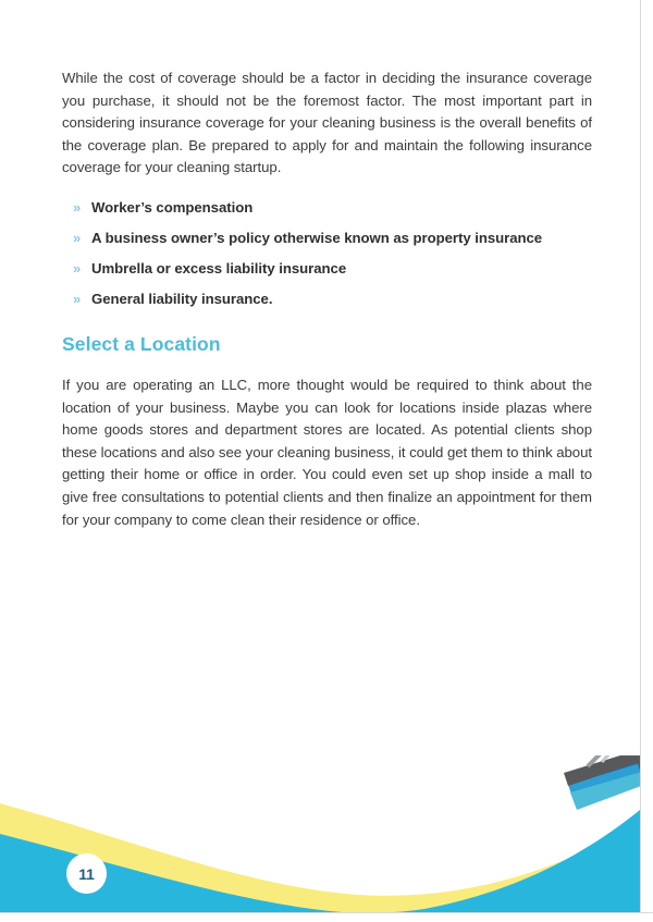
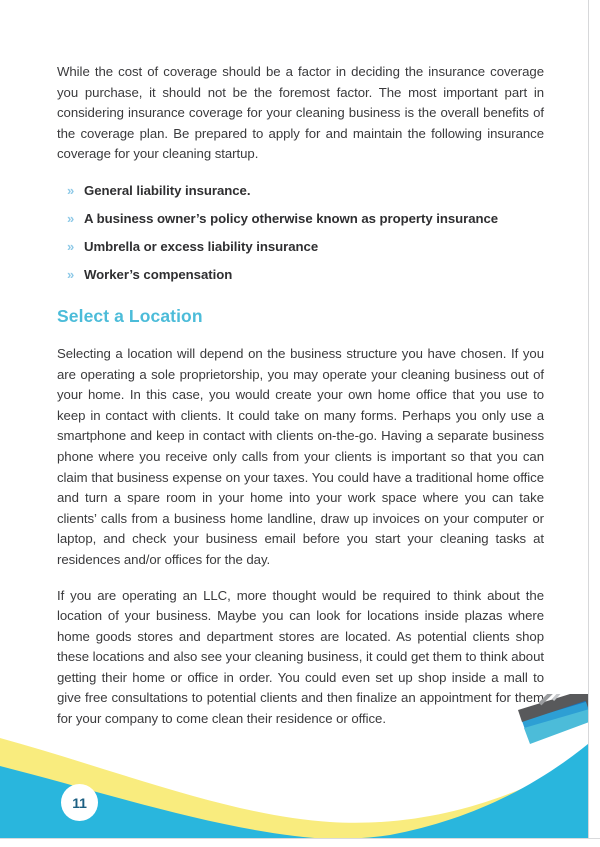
  While the cost of coverage should be a factor in deciding the insurance coverage you purchase, it should not be the foremost factor. The most important part in considering insurance coverage for your cleaning business is the overall benefits of the coverage plan. Be prepared to apply for and maintain the following insurance coverage for your cleaning startup.
  »
- Worker’s compensation
+ General liability insurance.
  »
  A business owner’s policy otherwise known as property insurance
  »
  Umbrella or excess liability insurance
  »
- General liability insurance.
+ Worker’s compensation
  Select a Location
+ Selecting a location will depend on the business structure you have chosen. If you are operating a sole proprietorship, you may operate your cleaning business out of your home. In this case, you would create your own home office that you use to keep in contact with clients. It could take on many forms. Perhaps you only use a smartphone and keep in contact with clients on-the-go. Having a separate business phone where you receive only calls from your clients is important so that you can claim that business expense on your taxes. You could have a traditional home office and turn a spare room in your home into your work space where you can take clients’ calls from a business home landline, draw up invoices on your computer or laptop, and check your business email before you start your cleaning tasks at residences and/or offices for the day.
  If you are operating an LLC, more thought would be required to think about the location of your business. Maybe you can look for locations inside plazas where home goods stores and department stores are located. As potential clients shop these locations and also see your cleaning business, it could get them to think about getting their home or office in order. You could even set up shop inside a mall to give free consultations to potential clients and then finalize an appointment for them for your company to come clean their residence or office.
  11
